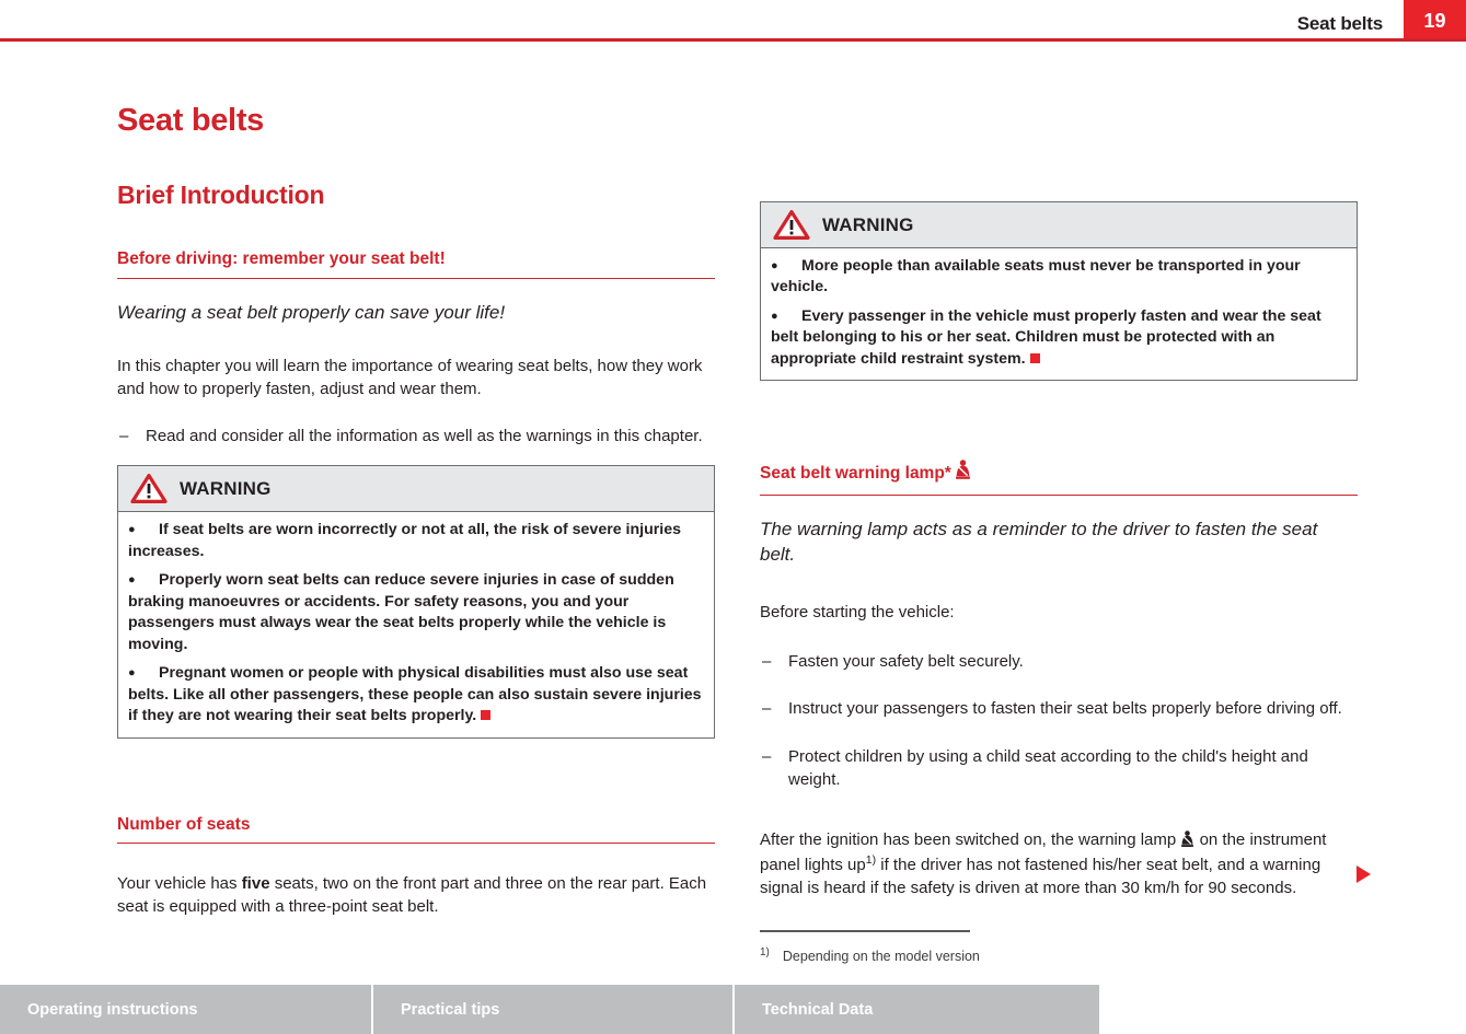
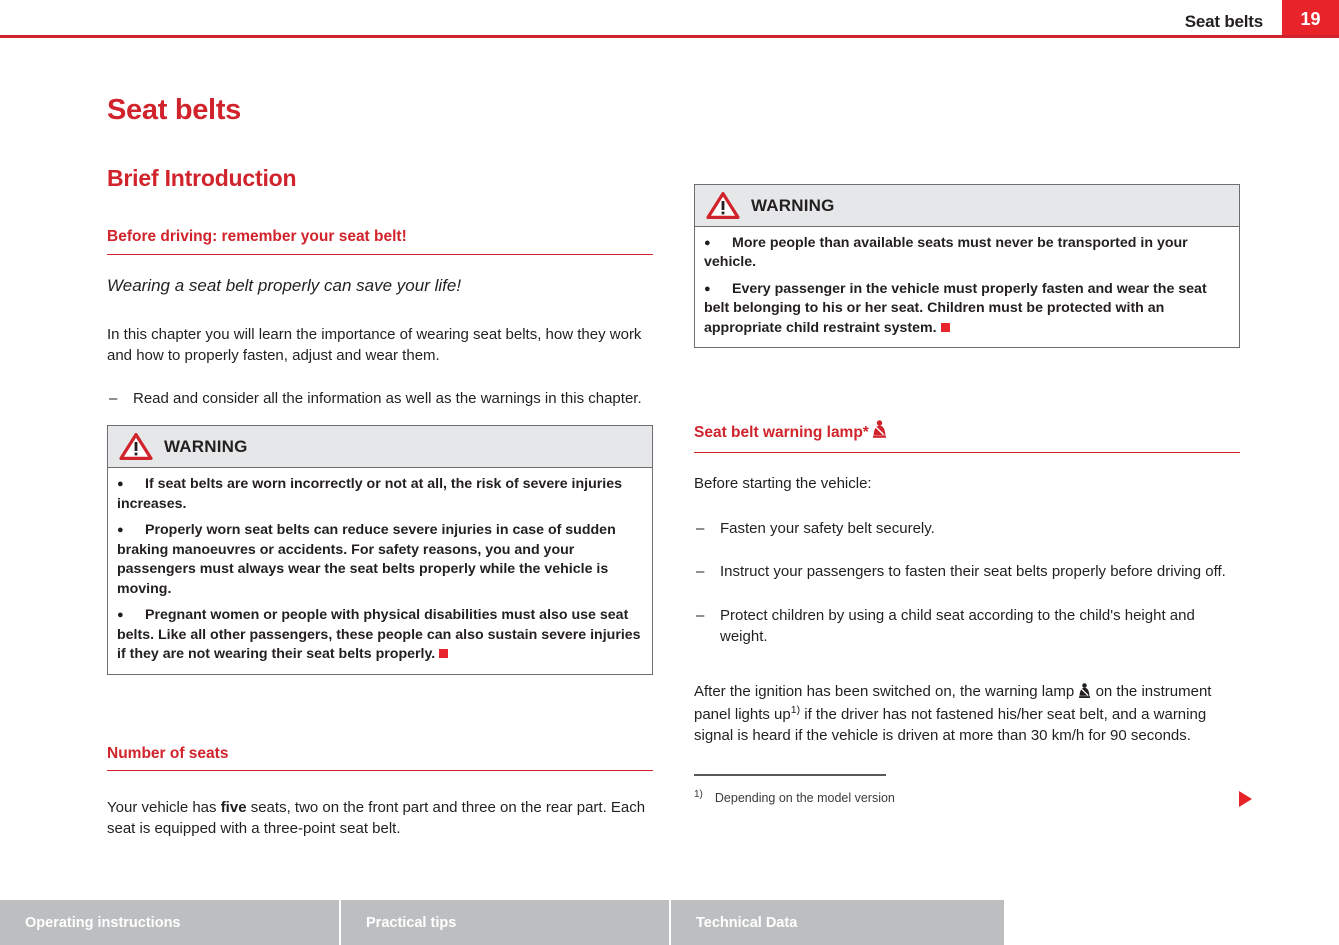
  Seat belts
  19
  Seat belts
  Brief Introduction
  Before driving: remember your seat belt!
  Wearing a seat belt properly can save your life!
  In this chapter you will learn the importance of wearing seat belts, how they work and how to properly fasten, adjust and wear them.
  Read and consider all the information as well as the warnings in this chapter.
  WARNING
  If seat belts are worn incorrectly or not at all, the risk of severe injuries increases.
  Properly worn seat belts can reduce severe injuries in case of sudden braking manoeuvres or accidents. For safety reasons, you and your passengers must always wear the seat belts properly while the vehicle is moving.
  Pregnant women or people with physical disabilities must also use seat belts. Like all other passengers, these people can also sustain severe injuries if they are not wearing their seat belts properly.
  Number of seats
  Your vehicle has five seats, two on the front part and three on the rear part. Each seat is equipped with a three-point seat belt.
  WARNING
  More people than available seats must never be transported in your vehicle.
  Every passenger in the vehicle must properly fasten and wear the seat belt belonging to his or her seat. Children must be protected with an appropriate child restraint system.
  Seat belt warning lamp*
- The warning lamp acts as a reminder to the driver to fasten the seat belt.
  Before starting the vehicle:
  Fasten your safety belt securely.
  Instruct your passengers to fasten their seat belts properly before driving off.
  Protect children by using a child seat according to the child's height and weight.
- After the ignition has been switched on, the warning lamp on the instrument panel lights up1) if the driver has not fastened his/her seat belt, and a warning signal is heard if the safety is driven at more than 30 km/h for 90 seconds.
+ After the ignition has been switched on, the warning lamp on the instrument panel lights up1) if the driver has not fastened his/her seat belt, and a warning signal is heard if the vehicle is driven at more than 30 km/h for 90 seconds.
  1) Depending on the model version
  Operating instructions
  Practical tips
  Technical Data
